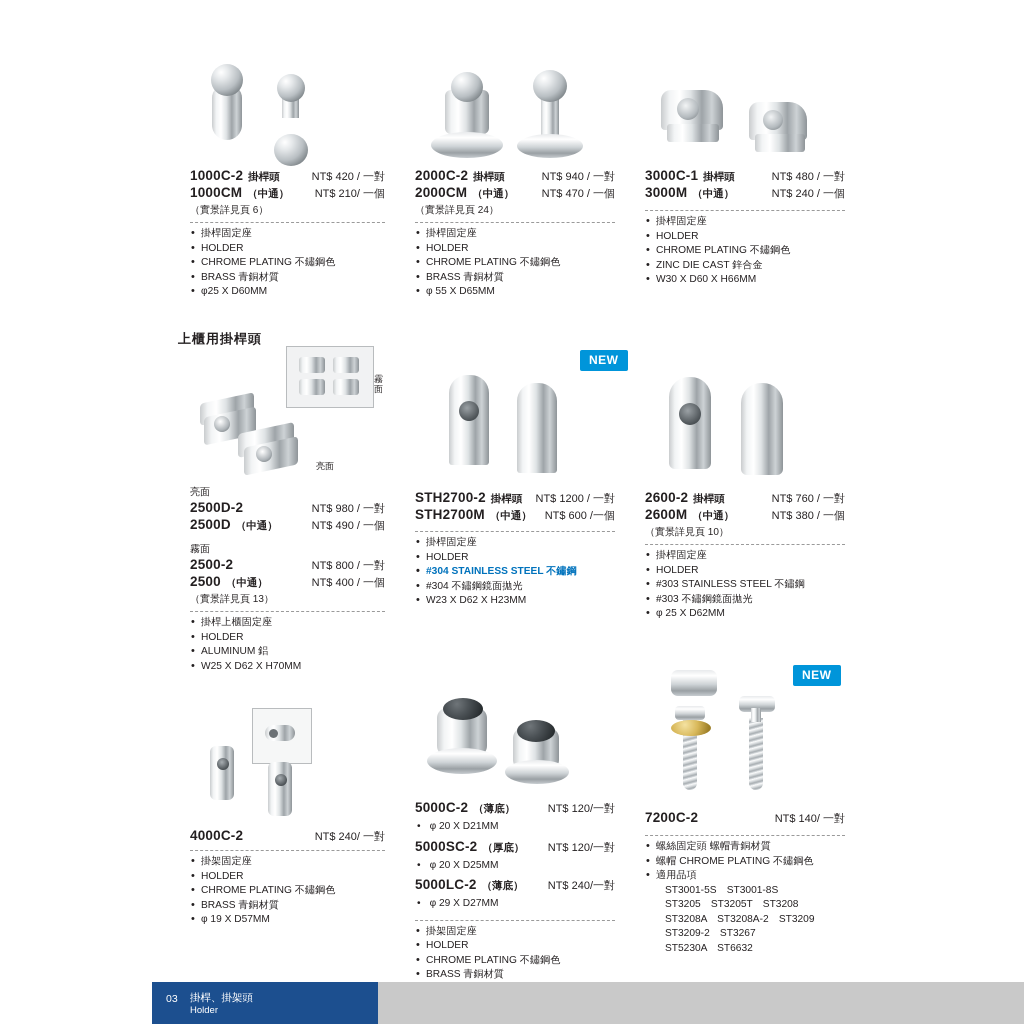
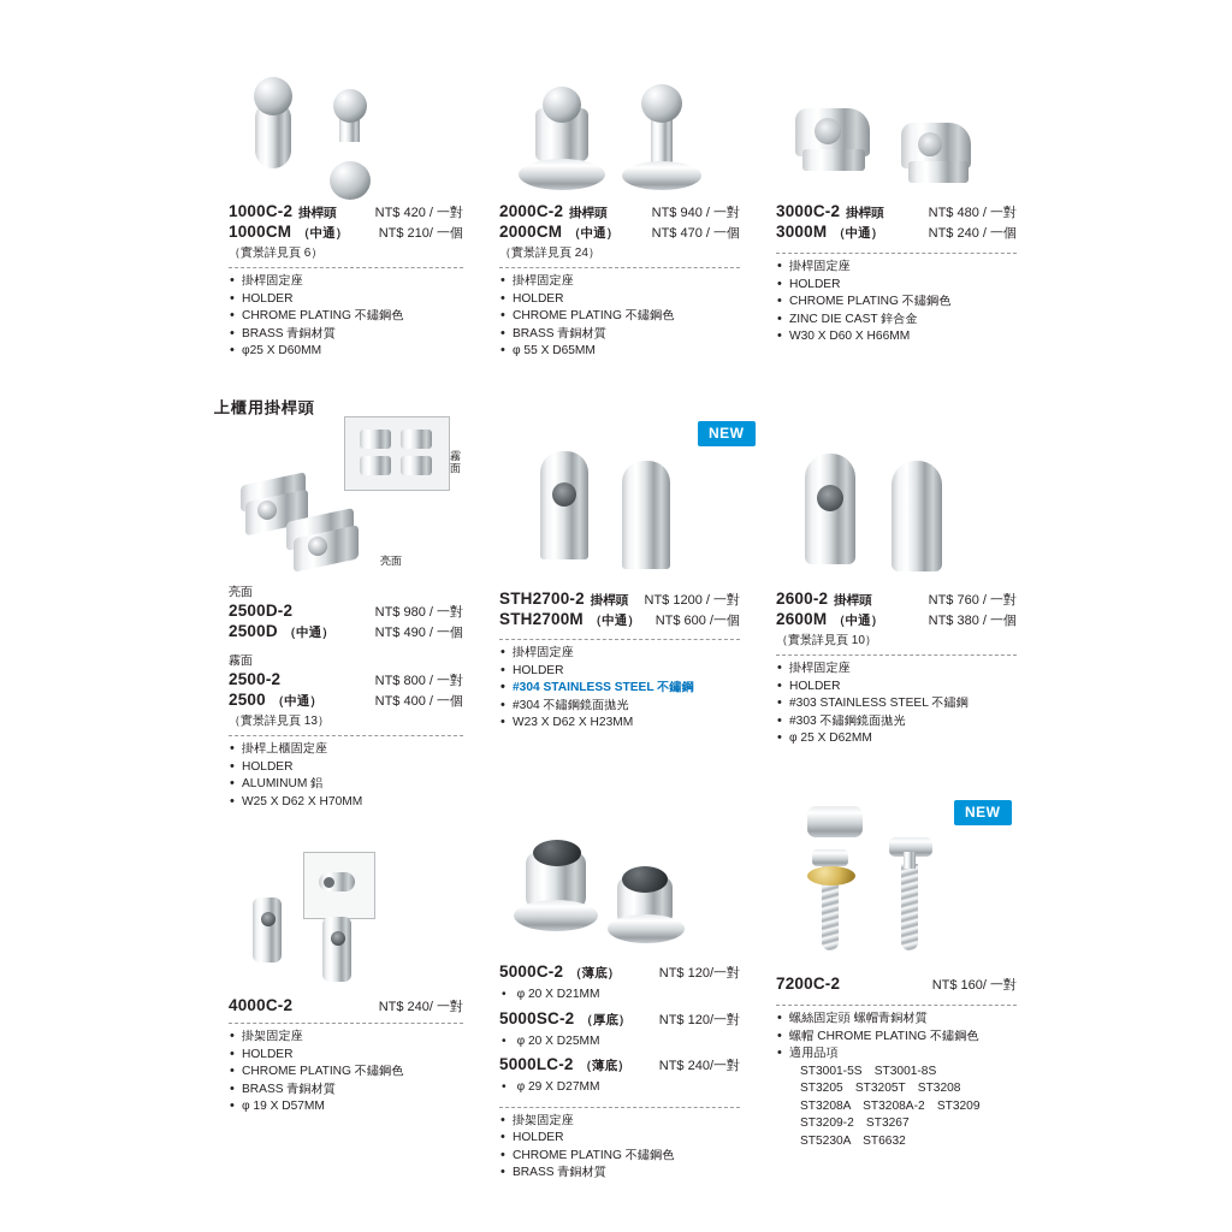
  1000C-2
  掛桿頭
  NT$ 420 / 一對
  1000CM
  （中通）
  NT$ 210/ 一個
  （實景詳見頁 6）
  掛桿固定座
  HOLDER
  CHROME PLATING 不鏽鋼色
  BRASS 青銅材質
  φ25 X D60MM
  2000C-2
  掛桿頭
  NT$ 940 / 一對
  2000CM
  （中通）
  NT$ 470 / 一個
  （實景詳見頁 24）
  掛桿固定座
  HOLDER
  CHROME PLATING 不鏽鋼色
  BRASS 青銅材質
  φ 55 X D65MM
- 3000C-1
+ 3000C-2
  掛桿頭
  NT$ 480 / 一對
  3000M
  （中通）
  NT$ 240 / 一個
  掛桿固定座
  HOLDER
  CHROME PLATING 不鏽鋼色
  ZINC DIE CAST 鋅合金
  W30 X D60 X H66MM
  上櫃用掛桿頭
  霧面
  亮面
  亮面
  2500D-2
  NT$ 980 / 一對
  2500D
  （中通）
  NT$ 490 / 一個
  霧面
  2500-2
  NT$ 800 / 一對
  2500
  （中通）
  NT$ 400 / 一個
  （實景詳見頁 13）
  掛桿上櫃固定座
  HOLDER
  ALUMINUM 鋁
  W25 X D62 X H70MM
  NEW
  STH2700-2
  掛桿頭
  NT$ 1200 / 一對
  STH2700M
  （中通）
  NT$ 600 /一個
  掛桿固定座
  HOLDER
  #304 STAINLESS STEEL 不鏽鋼
  #304 不鏽鋼鏡面拋光
  W23 X D62 X H23MM
  2600-2
  掛桿頭
  NT$ 760 / 一對
  2600M
  （中通）
  NT$ 380 / 一個
  （實景詳見頁 10）
  掛桿固定座
  HOLDER
  #303 STAINLESS STEEL 不鏽鋼
  #303 不鏽鋼鏡面拋光
  φ 25 X D62MM
  4000C-2
  NT$ 240/ 一對
  掛架固定座
  HOLDER
  CHROME PLATING 不鏽鋼色
  BRASS 青銅材質
  φ 19 X D57MM
  5000C-2
  （薄底）
  NT$ 120/一對
  • φ 20 X D21MM
  5000SC-2
  （厚底）
  NT$ 120/一對
  • φ 20 X D25MM
  5000LC-2
  （薄底）
  NT$ 240/一對
  • φ 29 X D27MM
  掛架固定座
  HOLDER
  CHROME PLATING 不鏽鋼色
  BRASS 青銅材質
  NEW
  7200C-2
- NT$ 140/ 一對
+ NT$ 160/ 一對
  螺絲固定頭 螺帽青銅材質
  螺帽 CHROME PLATING 不鏽鋼色
  適用品項
  ST3001-5S ST3001-8S
  ST3205 ST3205T ST3208
  ST3208A ST3208A-2 ST3209
  ST3209-2 ST3267
  ST5230A ST6632
- 03
- 掛桿、掛架頭
- Holder
